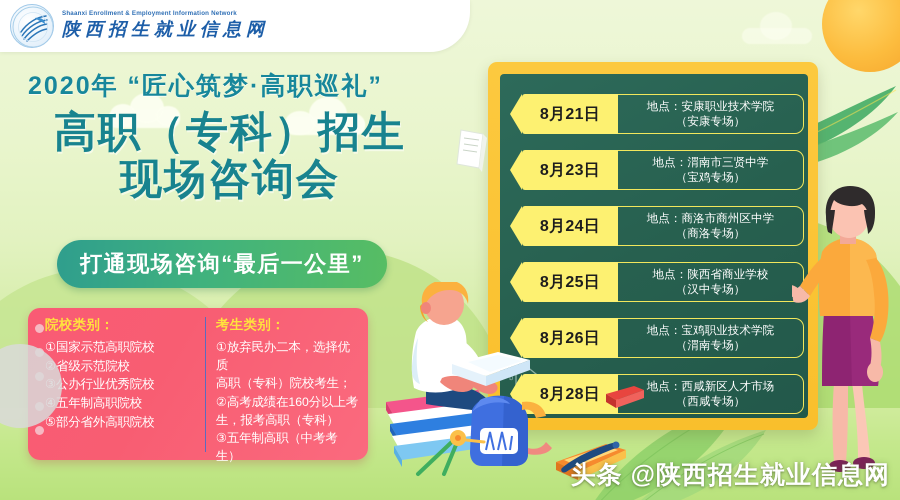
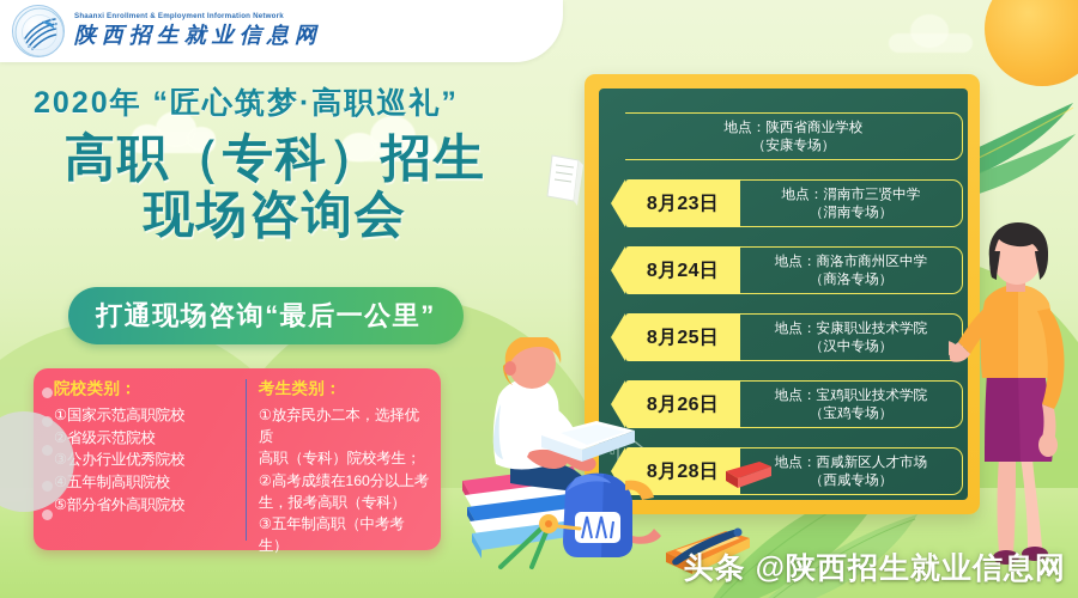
  陕西招生就业信息网
  2020年 “匠心筑梦·高职巡礼”
  高职（专科）招生
  现场咨询会
  打通现场咨询“最后一公里”
  院校类别：
  ①国家示范高职院校
  ②省级示范院校
  ③公办行业优秀院校
  ④五年制高职院校
  ⑤部分省外高职院校
  考生类别：
  ①放弃民办二本，选择优质
  高职（专科）院校考生；
  ②高考成绩在160分以上考
  生，报考高职（专科）
  ③五年制高职（中考考生）
- 8月21日
- 地点：安康职业技术学院
+ 地点：陕西省商业学校
  （安康专场）
  8月23日
  地点：渭南市三贤中学
- （宝鸡专场）
+ （渭南专场）
  8月24日
  地点：商洛市商州区中学
  （商洛专场）
  8月25日
- 地点：陕西省商业学校
+ 地点：安康职业技术学院
  （汉中专场）
  8月26日
  地点：宝鸡职业技术学院
- （渭南专场）
+ （宝鸡专场）
  8月28日
  地点：西咸新区人才市场
  （西咸专场）
  头条 @陕西招生就业信息网
